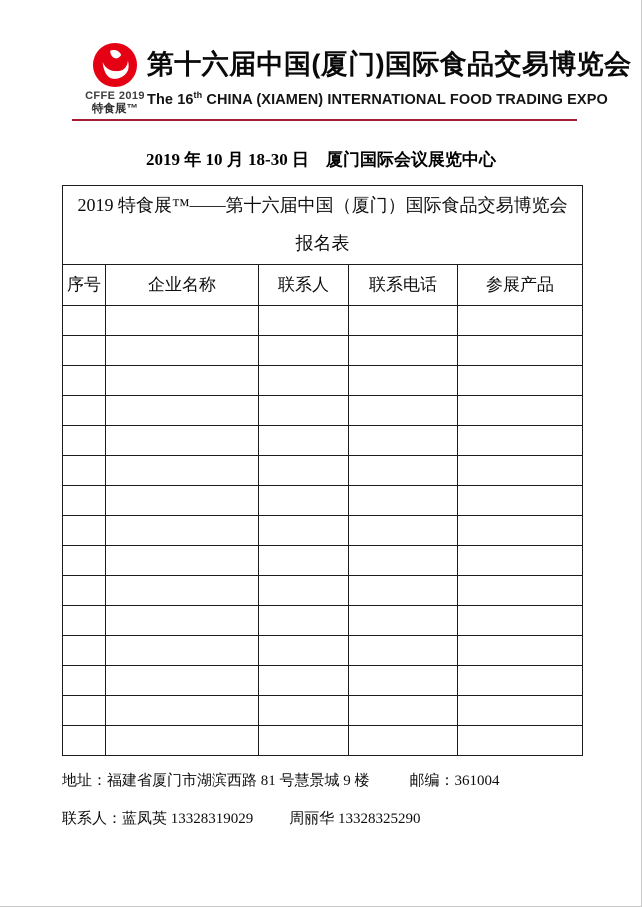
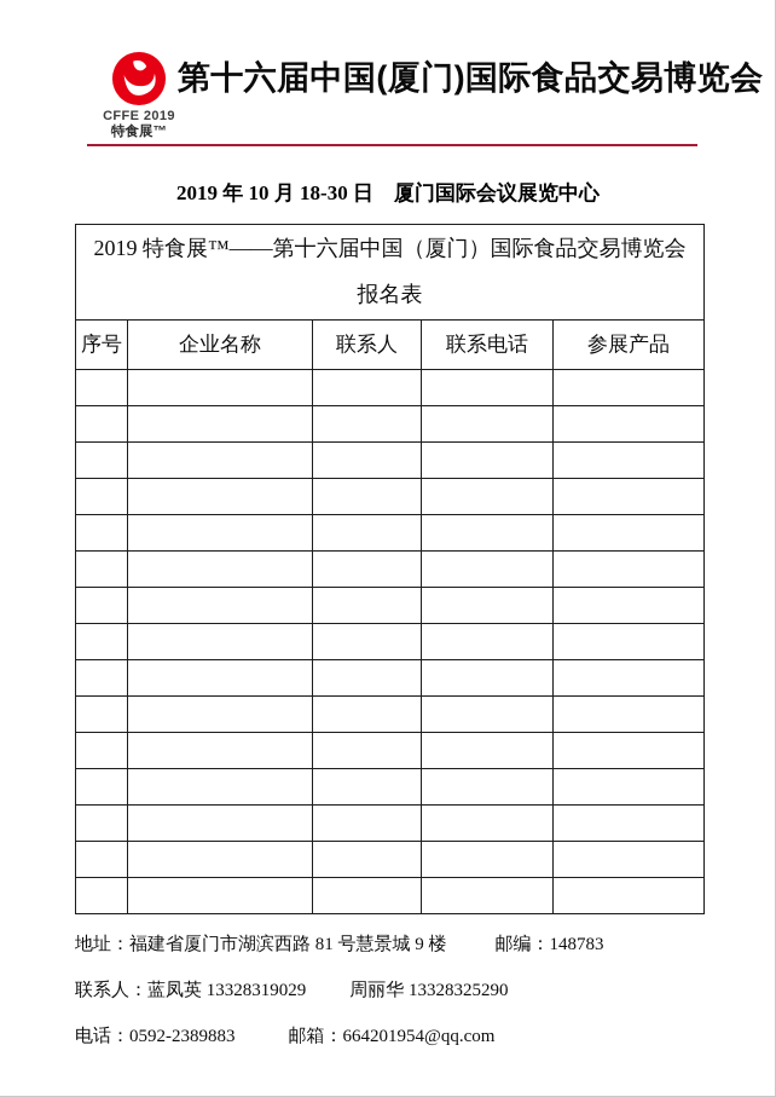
  CFFE 2019
  特食展™
  第十六届中国(厦门)国际食品交易博览会
- The 16th CHINA (XIAMEN) INTERNATIONAL FOOD TRADING EXPO
  2019 年 10 月 18-30 日 厦门国际会议展览中心
  2019 特食展™——第十六届中国（厦门）国际食品交易博览会 报名表
  序号	企业名称	联系人	联系电话	参展产品
- 地址：福建省厦门市湖滨西路 81 号慧景城 9 楼 邮编：361004
+ 地址：福建省厦门市湖滨西路 81 号慧景城 9 楼 邮编：148783
  联系人：蓝凤英 13328319029 周丽华 13328325290
+ 电话：0592-2389883 邮箱：664201954@qq.com
